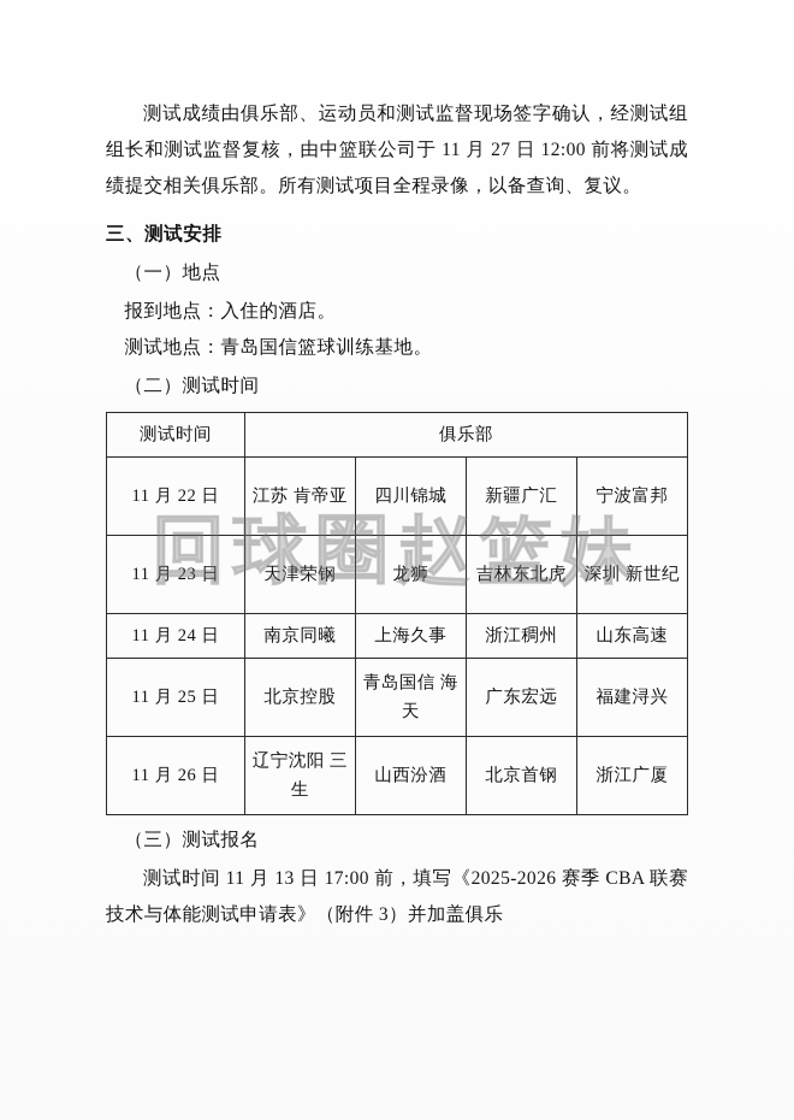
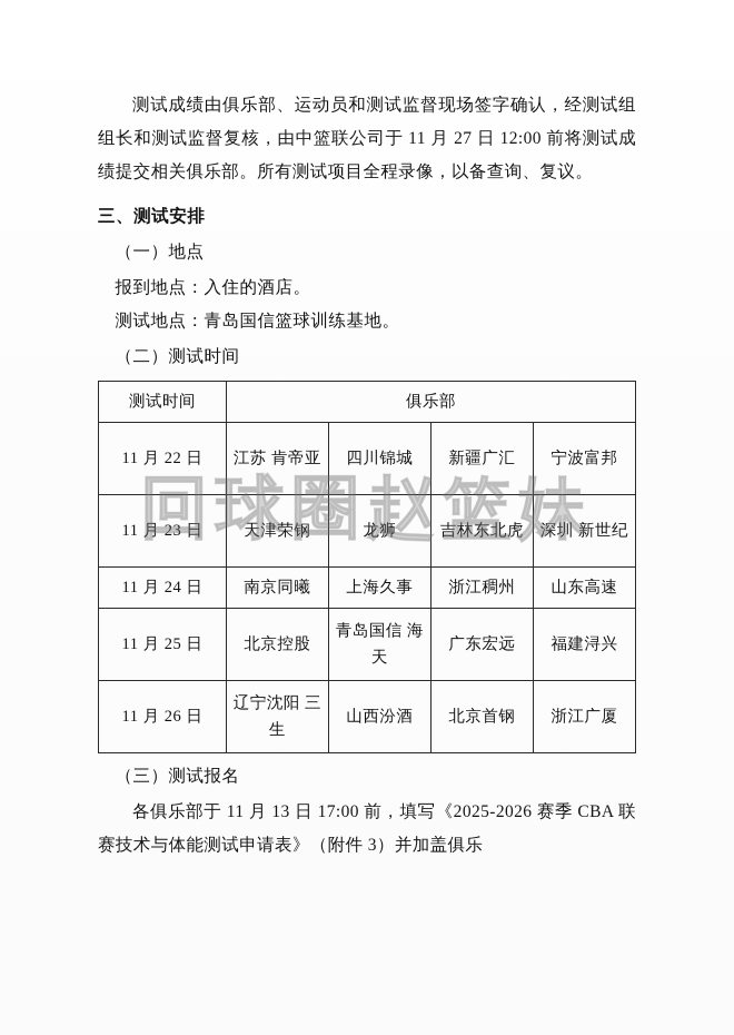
  回球圈赵篮妹
  测试成绩由俱乐部、运动员和测试监督现场签字确认，经测试组组长和测试监督复核，由中篮联公司于 11 月 27 日 12:00 前将测试成绩提交相关俱乐部。所有测试项目全程录像，以备查询、复议。
  三、测试安排
  （一）地点
  报到地点：入住的酒店。
  测试地点：青岛国信篮球训练基地。
  （二）测试时间
  测试时间	俱乐部
  11 月 22 日	江苏 肯帝亚	四川锦城	新疆广汇	宁波富邦
  11 月 23 日	天津荣钢	龙狮	吉林东北虎	深圳 新世纪
  11 月 24 日	南京同曦	上海久事	浙江稠州	山东高速
  11 月 25 日	北京控股	青岛国信 海天	广东宏远	福建浔兴
  11 月 26 日	辽宁沈阳 三生	山西汾酒	北京首钢	浙江广厦
  （三）测试报名
- 测试时间 11 月 13 日 17:00 前，填写《2025-2026 赛季 CBA 联赛技术与体能测试申请表》（附件 3）并加盖俱乐
+ 各俱乐部于 11 月 13 日 17:00 前，填写《2025-2026 赛季 CBA 联赛技术与体能测试申请表》（附件 3）并加盖俱乐
